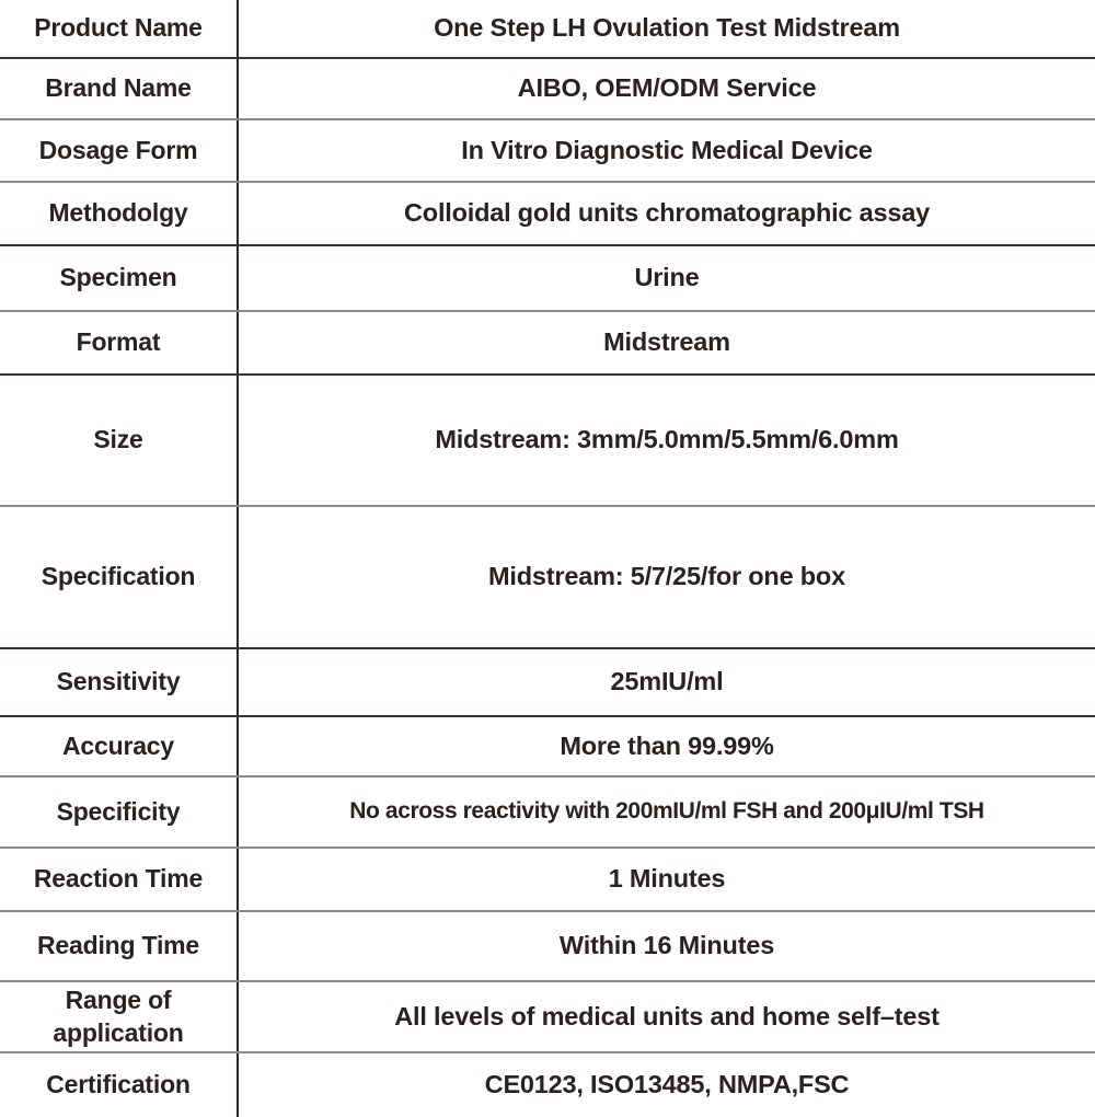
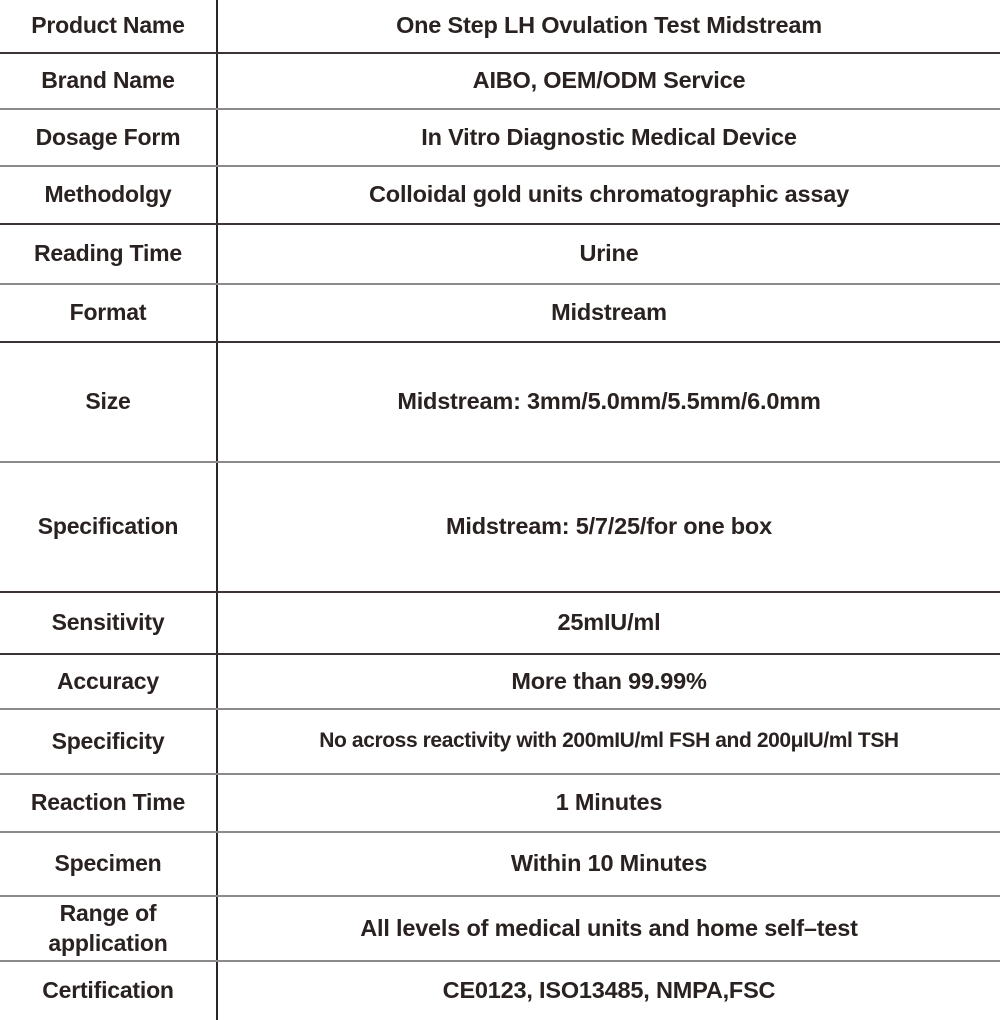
  Product Name
  One Step LH Ovulation Test Midstream
  Brand Name
  AIBO, OEM/ODM Service
  Dosage Form
  In Vitro Diagnostic Medical Device
  Methodolgy
  Colloidal gold units chromatographic assay
- Specimen
+ Reading Time
  Urine
  Format
  Midstream
  Size
  Midstream: 3mm/5.0mm/5.5mm/6.0mm
  Specification
  Midstream: 5/7/25/for one box
  Sensitivity
  25mIU/ml
  Accuracy
  More than 99.99%
  Specificity
  No across reactivity with 200mIU/ml FSH and 200μIU/ml TSH
  Reaction Time
  1 Minutes
- Reading Time
+ Specimen
- Within 16 Minutes
+ Within 10 Minutes
  Range of application
  All levels of medical units and home self–test
  Certification
  CE0123, ISO13485, NMPA,FSC
